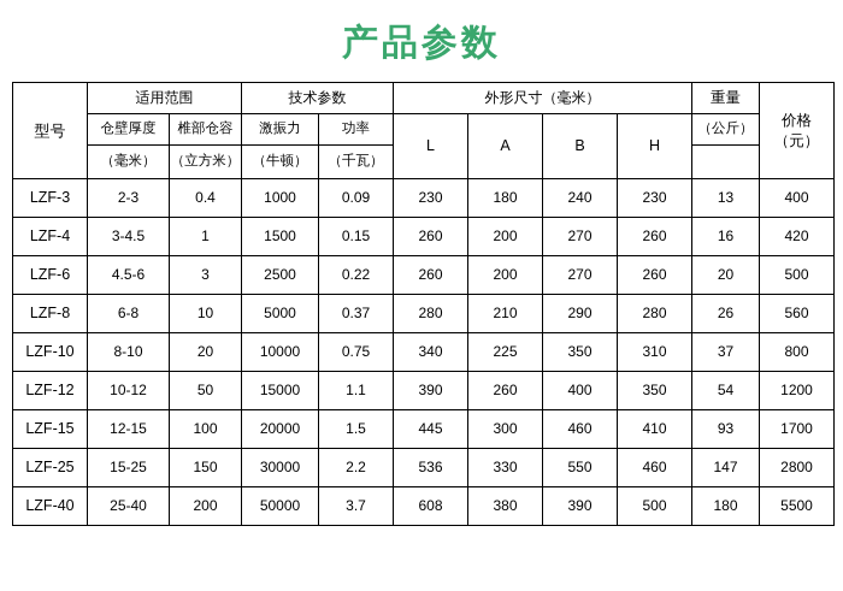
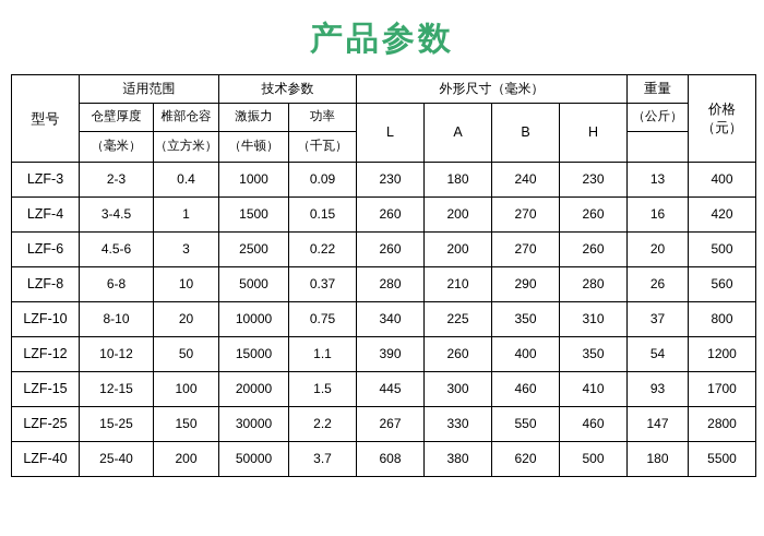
  产品参数
  型号	适用范围	技术参数	外形尺寸（毫米）	重量	价格（元）
  仓壁厚度	椎部仓容	激振力	功率	L	A	B	H	（公斤）
  （毫米）	（立方米）	（牛顿）	（千瓦）
  LZF-3	2-3	0.4	1000	0.09	230	180	240	230	13	400
  LZF-4	3-4.5	1	1500	0.15	260	200	270	260	16	420
  LZF-6	4.5-6	3	2500	0.22	260	200	270	260	20	500
  LZF-8	6-8	10	5000	0.37	280	210	290	280	26	560
  LZF-10	8-10	20	10000	0.75	340	225	350	310	37	800
  LZF-12	10-12	50	15000	1.1	390	260	400	350	54	1200
  LZF-15	12-15	100	20000	1.5	445	300	460	410	93	1700
- LZF-25	15-25	150	30000	2.2	536	330	550	460	147	2800
+ LZF-25	15-25	150	30000	2.2	267	330	550	460	147	2800
- LZF-40	25-40	200	50000	3.7	608	380	390	500	180	5500
+ LZF-40	25-40	200	50000	3.7	608	380	620	500	180	5500
